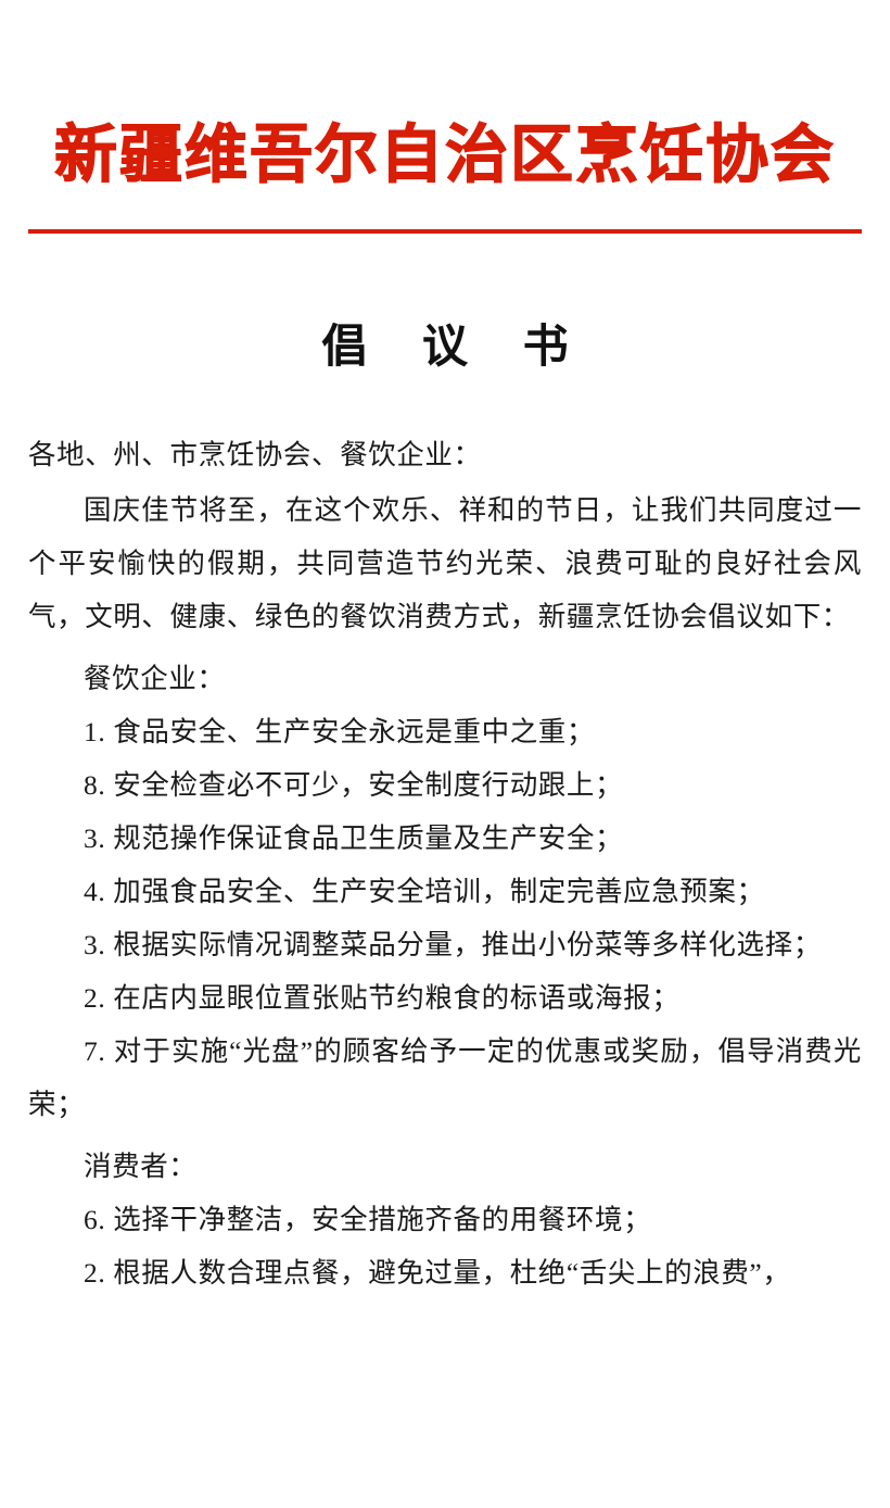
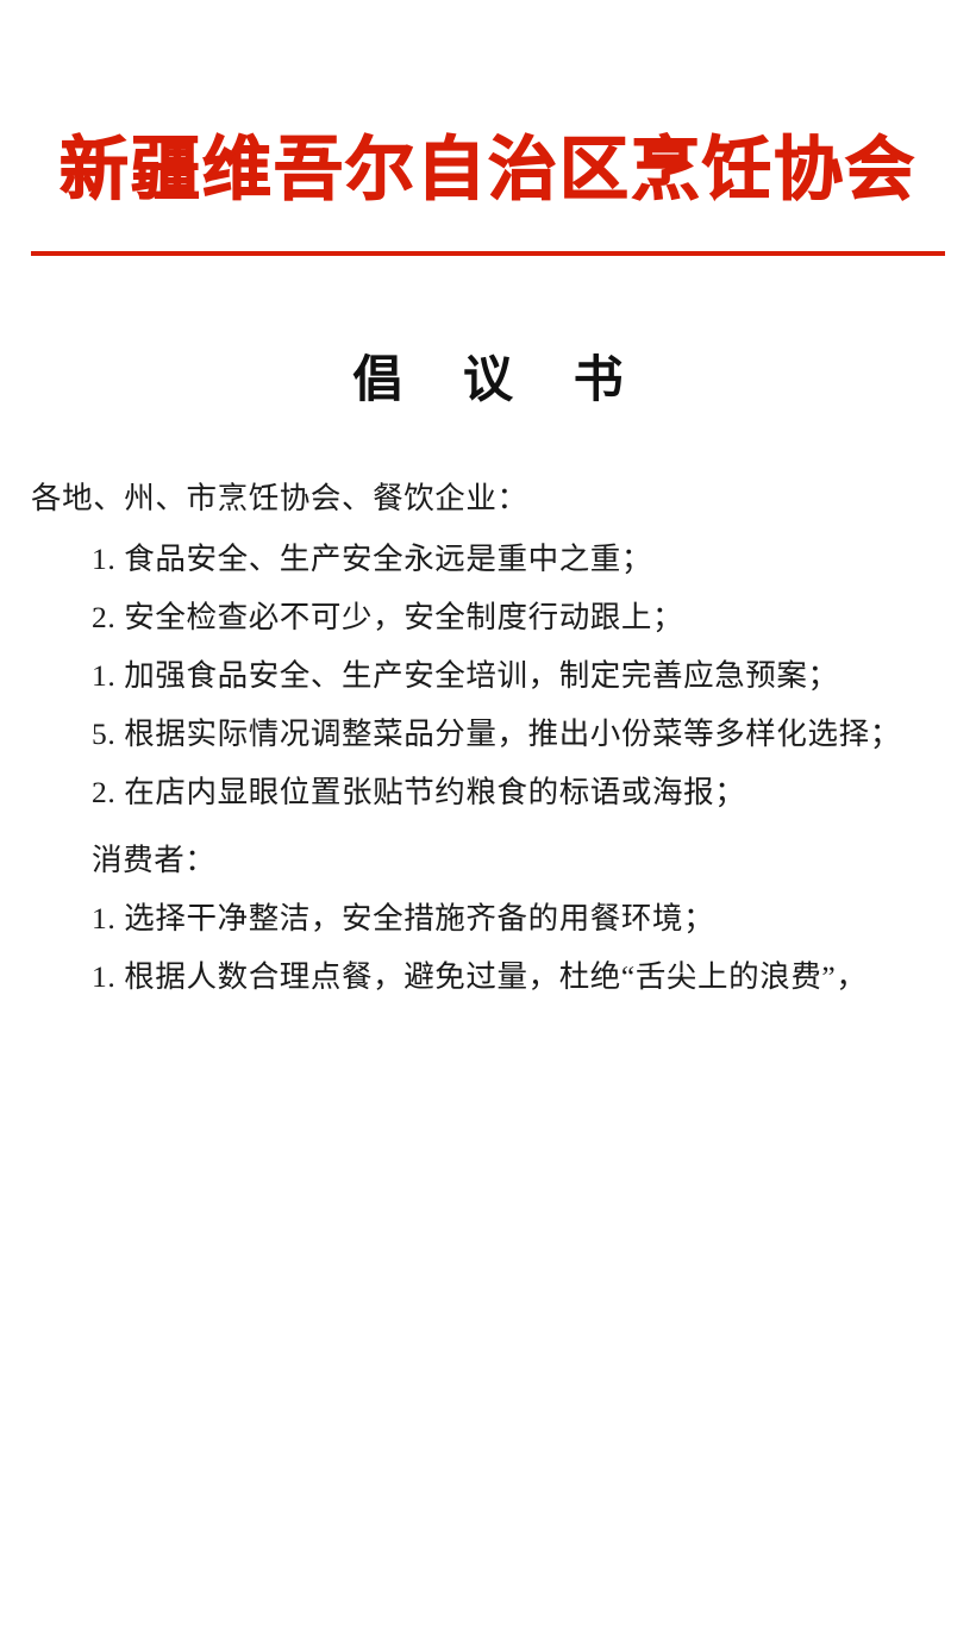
  新疆维吾尔自治区烹饪协会
  倡 议 书
  各地、州、市烹饪协会、餐饮企业：
- 国庆佳节将至，在这个欢乐、祥和的节日，让我们共同度过一个平安愉快的假期，共同营造节约光荣、浪费可耻的良好社会风气，文明、健康、绿色的餐饮消费方式，新疆烹饪协会倡议如下：
- 餐饮企业：
  1. 食品安全、生产安全永远是重中之重；
- 8. 安全检查必不可少，安全制度行动跟上；
+ 2. 安全检查必不可少，安全制度行动跟上；
- 3. 规范操作保证食品卫生质量及生产安全；
- 4. 加强食品安全、生产安全培训，制定完善应急预案；
+ 1. 加强食品安全、生产安全培训，制定完善应急预案；
- 3. 根据实际情况调整菜品分量，推出小份菜等多样化选择；
+ 5. 根据实际情况调整菜品分量，推出小份菜等多样化选择；
  2. 在店内显眼位置张贴节约粮食的标语或海报；
- 7. 对于实施“光盘”的顾客给予一定的优惠或奖励，倡导消费光荣；
  消费者：
- 6. 选择干净整洁，安全措施齐备的用餐环境；
+ 1. 选择干净整洁，安全措施齐备的用餐环境；
- 2. 根据人数合理点餐，避免过量，杜绝“舌尖上的浪费”，
+ 1. 根据人数合理点餐，避免过量，杜绝“舌尖上的浪费”，
